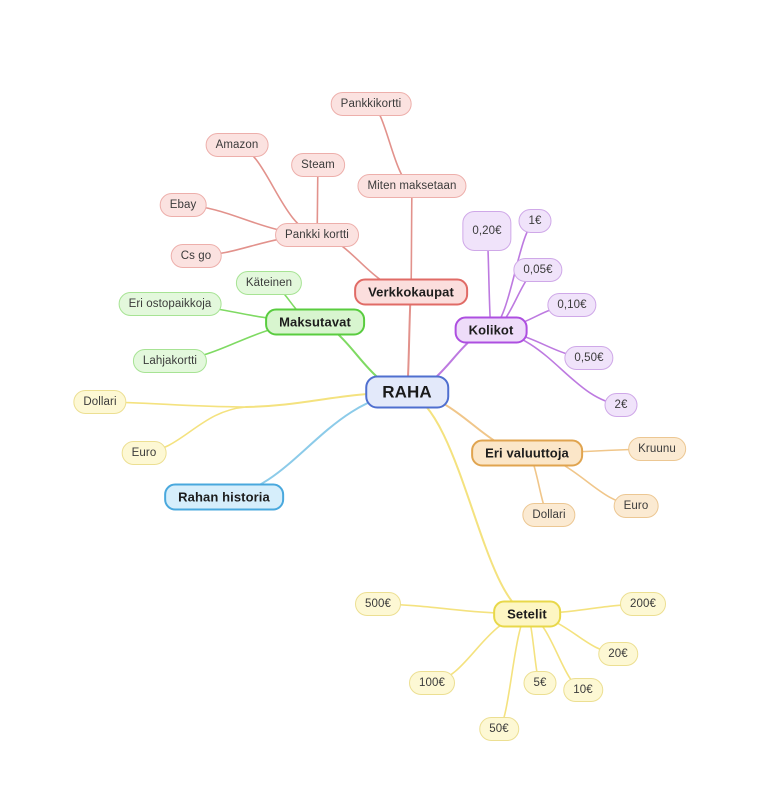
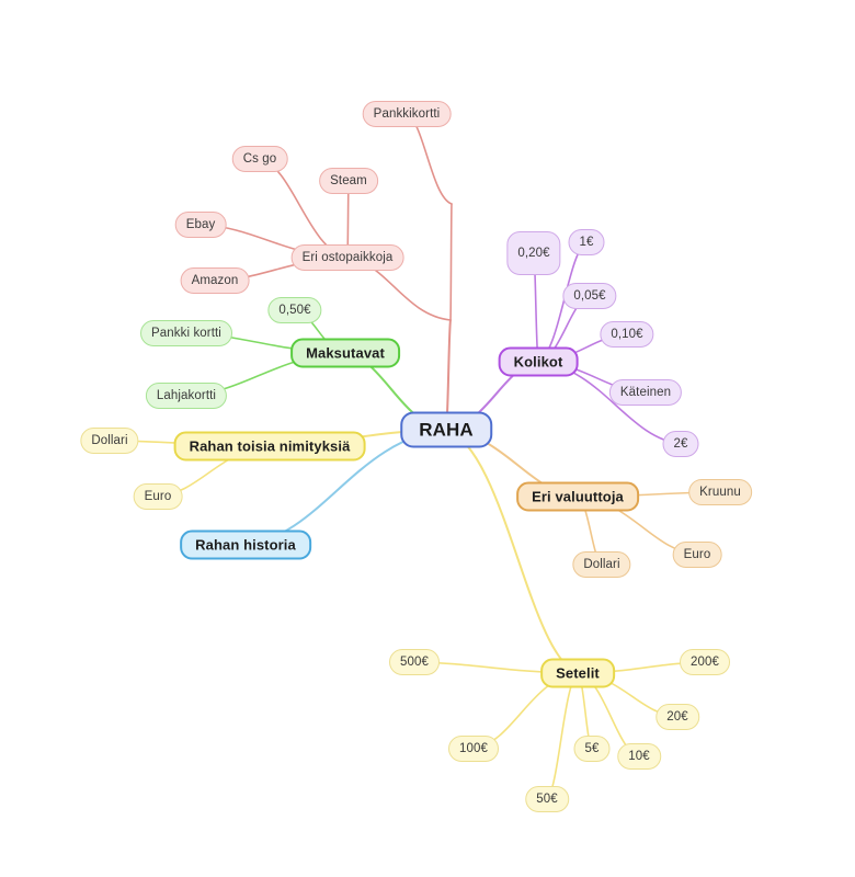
  RAHA
- Verkkokaupat
- Miten maksetaan
  Pankkikortti
- Pankki kortti
+ Eri ostopaikkoja
- Amazon
+ Cs go
  Steam
  Ebay
- Cs go
+ Amazon
  Maksutavat
- Käteinen
+ 0,50€
- Eri ostopaikkoja
+ Pankki kortti
  Lahjakortti
  Kolikot
  0,20€
  1€
  0,05€
  0,10€
- 0,50€
+ Käteinen
  2€
+ Rahan toisia nimityksiä
  Dollari
  Euro
  Rahan historia
  Eri valuuttoja
  Kruunu
  Dollari
  Euro
  Setelit
  500€
  200€
  20€
  100€
  5€
  10€
  50€
